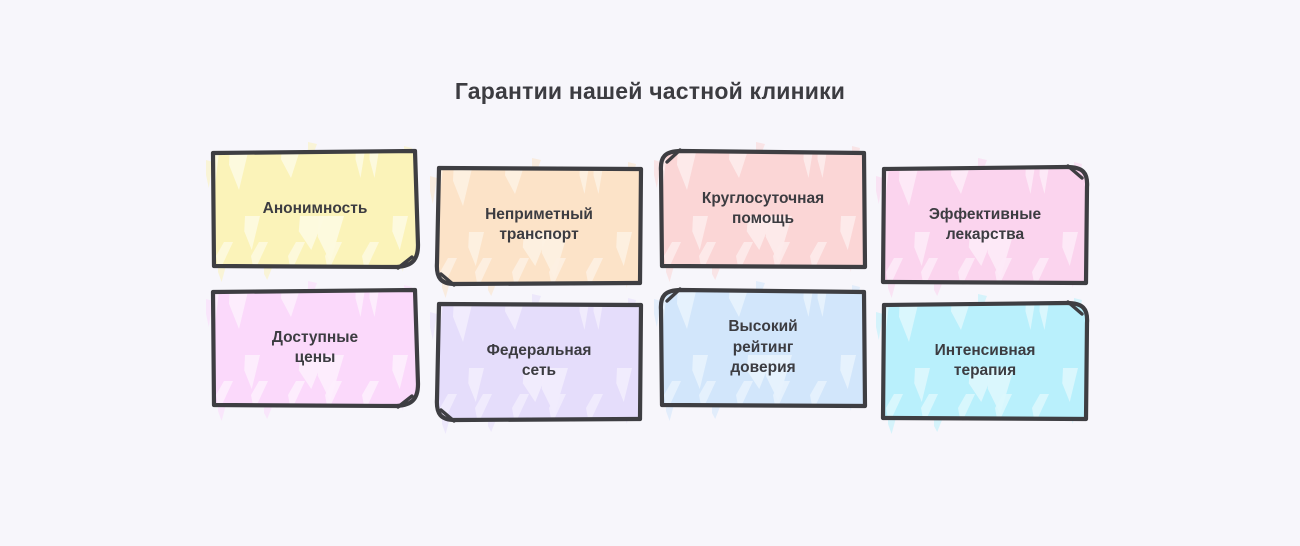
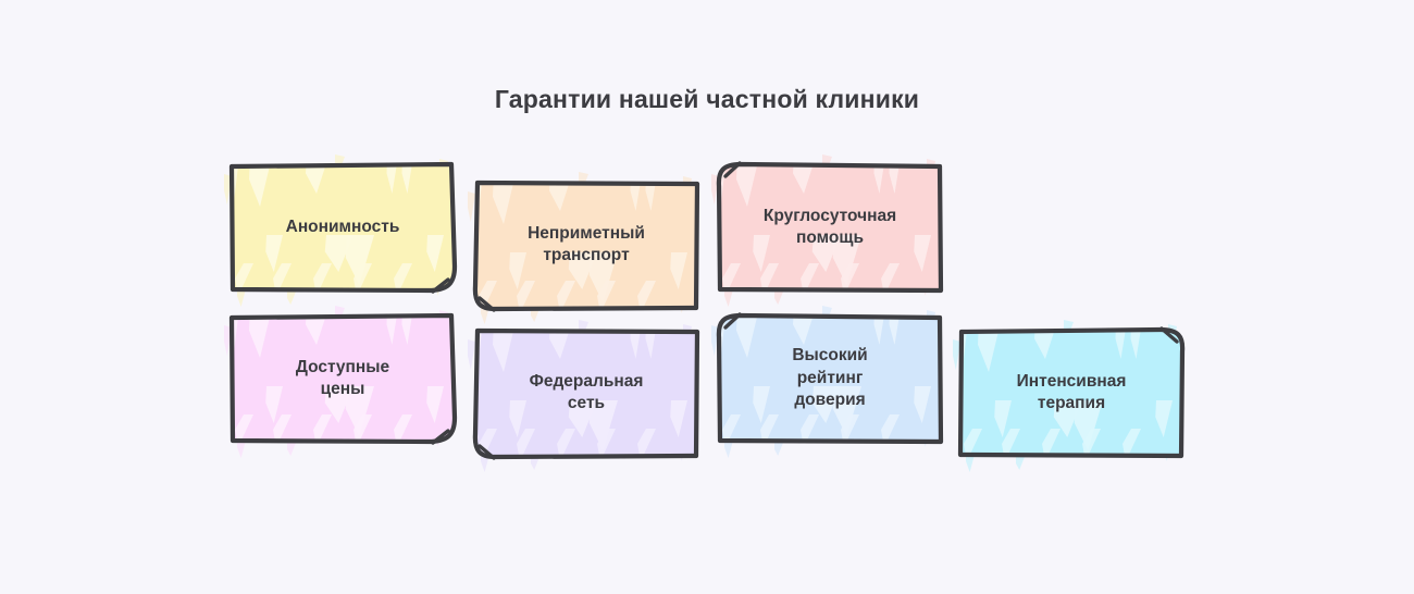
  Гарантии нашей частной клиники
  Анонимность
  Неприметный
  транспорт
  Круглосуточная
  помощь
- Эффективные
- лекарства
  Доступные
  цены
  Федеральная
  сеть
  Высокий
  рейтинг
  доверия
  Интенсивная
  терапия
